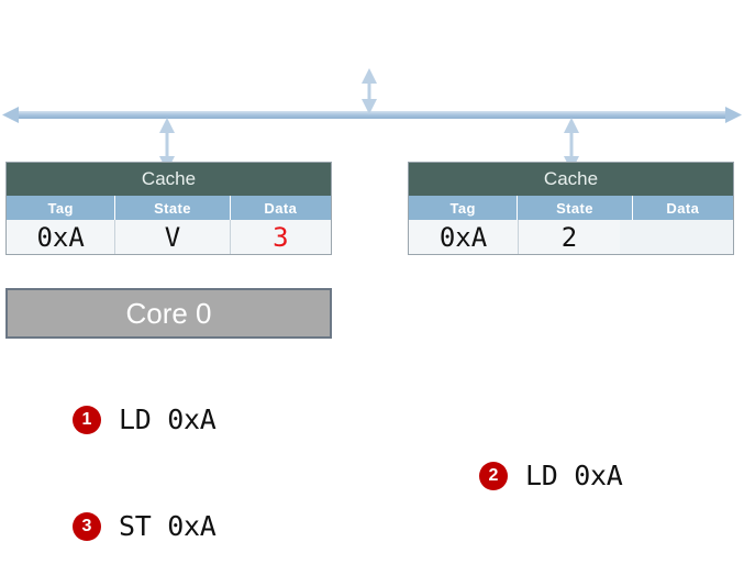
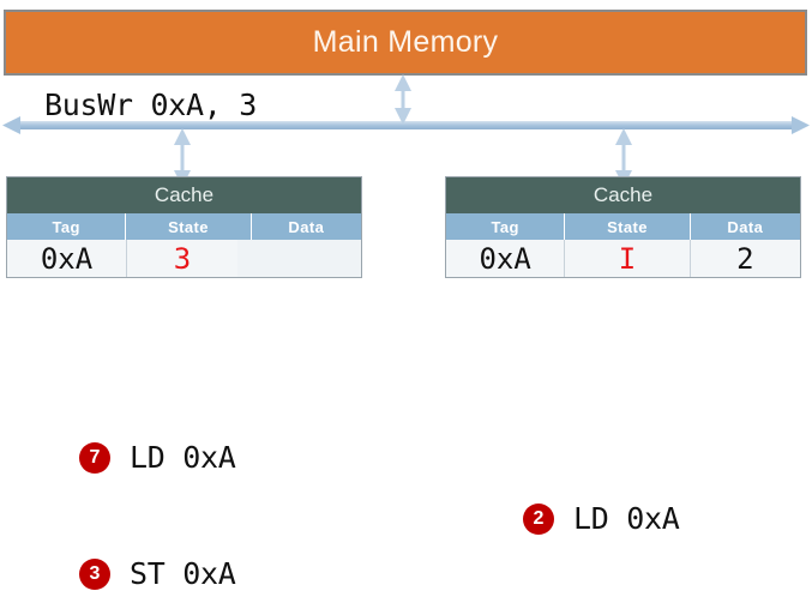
+ Main Memory
+ BusWr 0xA, 3
  Cache
  Tag
  State
  Data
  0xA
- V
  3
  Cache
  Tag
  State
  Data
  0xA
+ I
  2
- Core 0
- 1
+ 7
  LD 0xA
  2
  LD 0xA
  3
  ST 0xA
